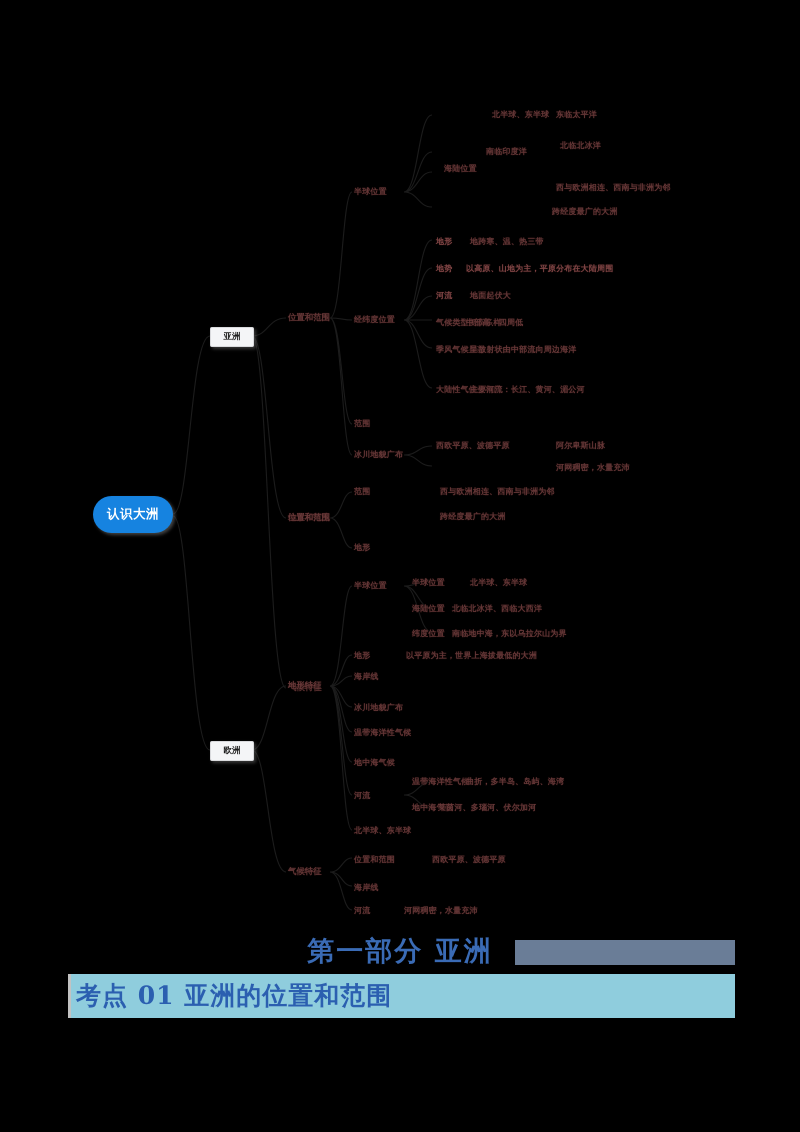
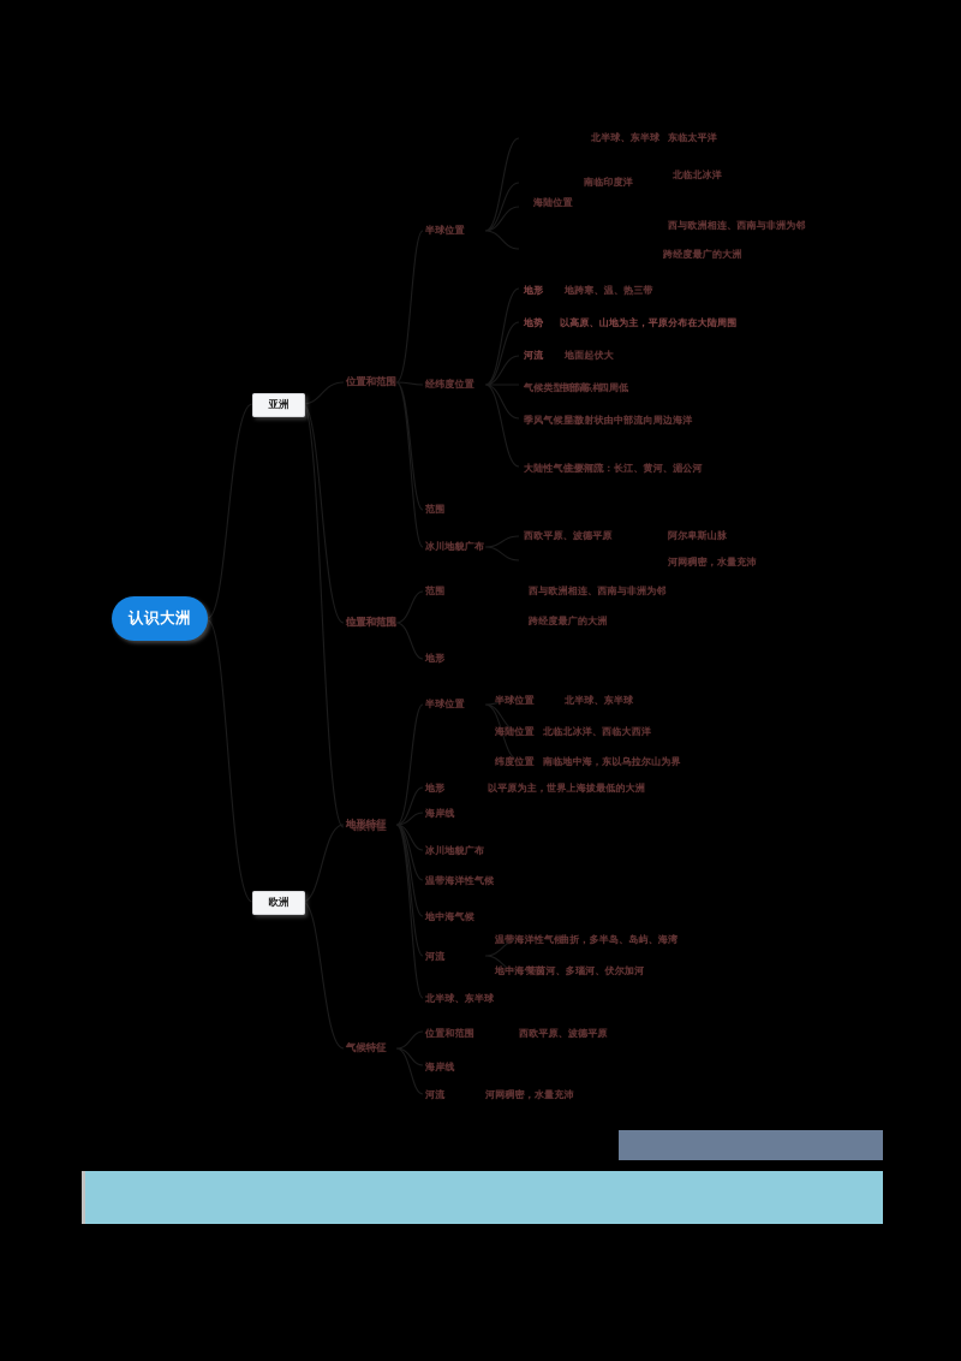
  认识大洲
  亚洲
  欧洲
  位置和范围
  地形和河流
  气候特征
  半球位置
  海陆位置
  经纬度位置
  范围
  地形
  地势
  河流
  气候类型复杂多样
  季风气候显著
  大陆性气候分布广
  北半球、东半球
  东临太平洋
  南临印度洋
  北临北冰洋
  西与欧洲相连、西南与非洲为邻
  跨经度最广的大洲
  地跨寒、温、热三带
  以高原、山地为主，平原分布在大陆周围
  地面起伏大
  中部高、四周低
  呈放射状由中部流向周边海洋
  主要河流：长江、黄河、湄公河
  冰川地貌广布
  西欧平原、波德平原
  阿尔卑斯山脉
  河网稠密，水量充沛
  位置和范围
  范围
  西与欧洲相连、西南与非洲为邻
  跨经度最广的大洲
  地形
  地形特征
  气候特征
  半球位置
  半球位置
  海陆位置
  纬度位置
  地形
  海岸线
  冰川地貌广布
  温带海洋性气候
  地中海气候
  温带海洋性气候
  河流
  地中海气候
  北半球、东半球
  位置和范围
  海岸线
  河流
  北半球、东半球
  北临北冰洋、西临大西洋
  南临地中海，东以乌拉尔山为界
  以平原为主，世界上海拔最低的大洲
  曲折，多半岛、岛屿、海湾
  莱茵河、多瑙河、伏尔加河
  西欧平原、波德平原
  河网稠密，水量充沛
- 第一部分 亚洲
- 考点 01 亚洲的位置和范围
